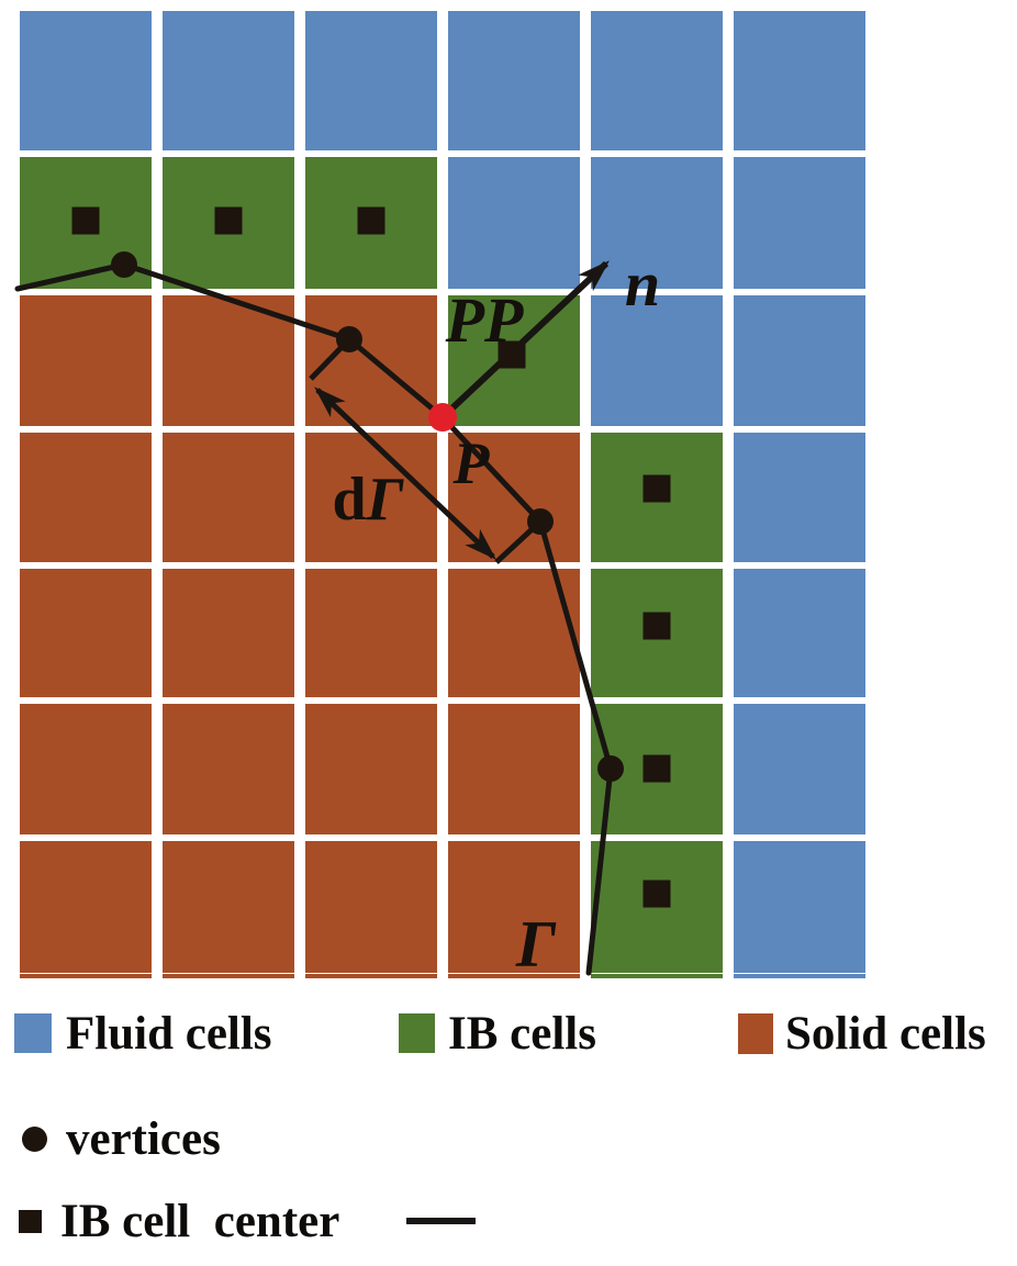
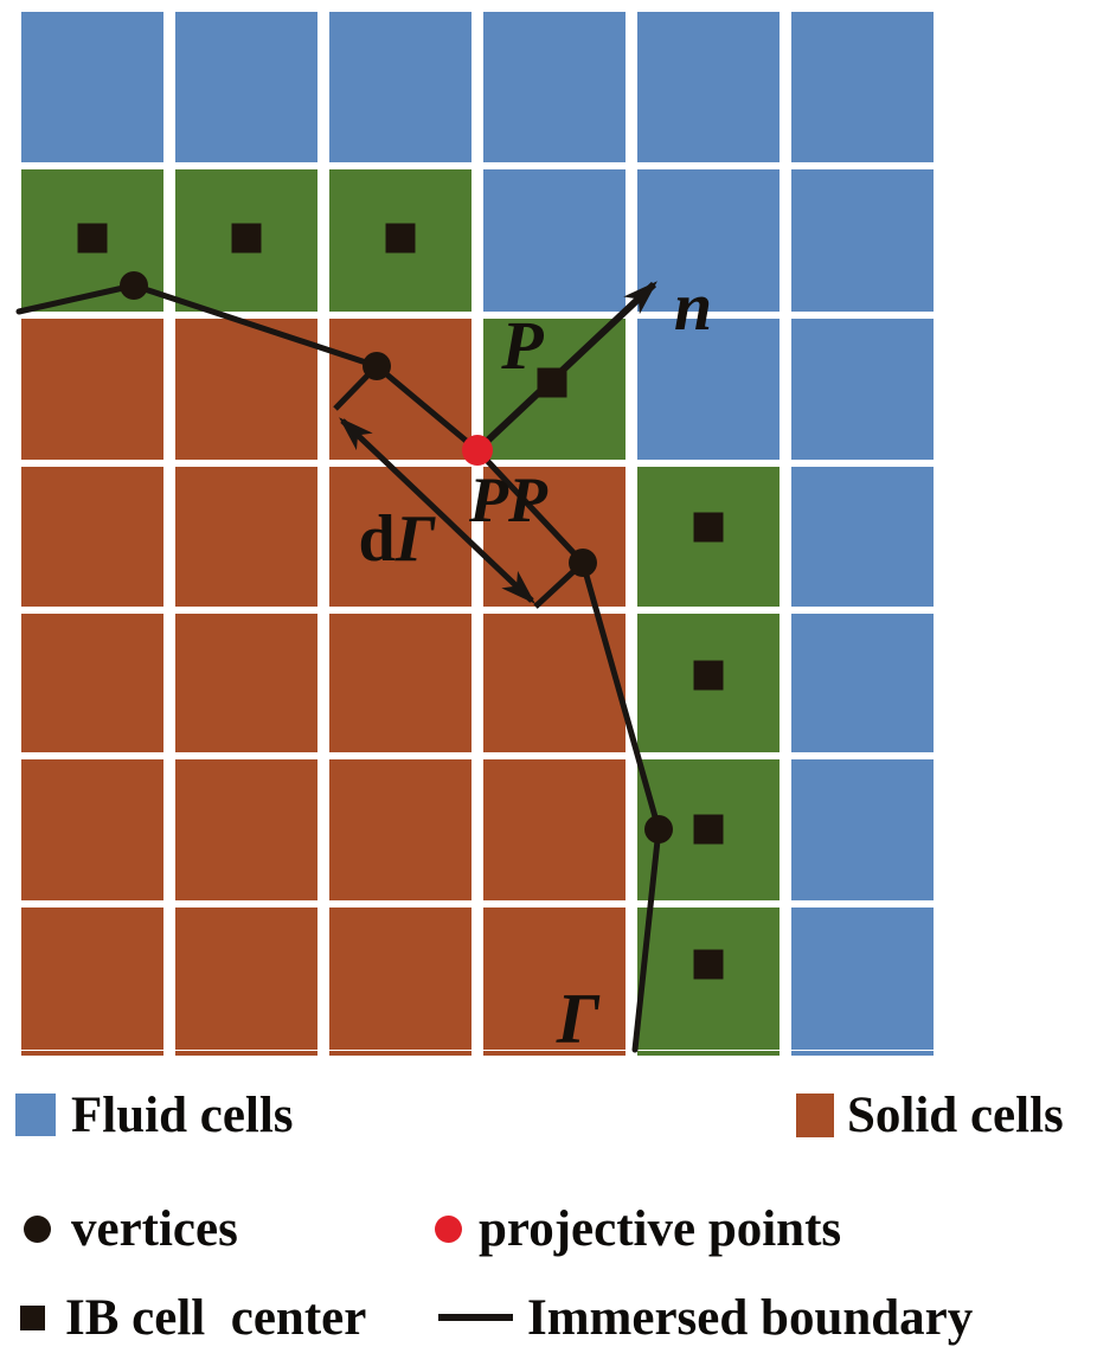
- PP
+ P
  n
- P
+ PP
  dΓ
  Γ
  Fluid cells
- IB cells
  Solid cells
  vertices
+ projective points
  IB cell center
+ Immersed boundary
